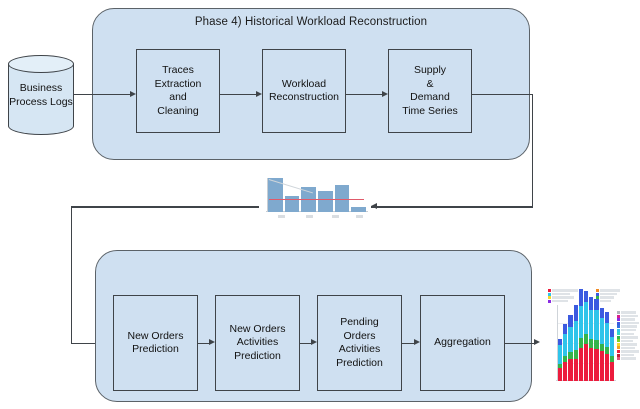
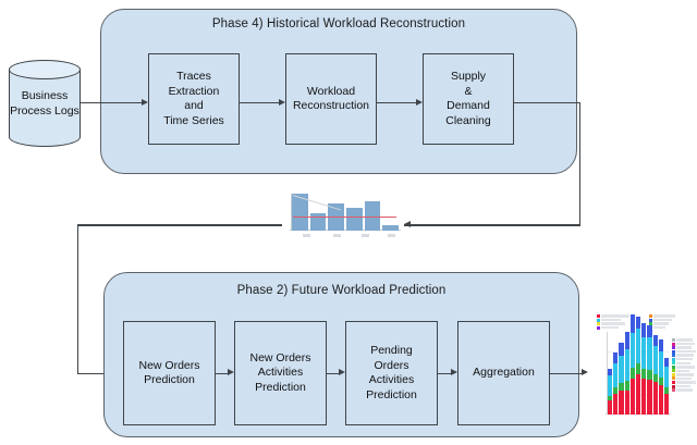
  Business Process Logs
  Phase 4) Historical Workload Reconstruction
  Traces
  Extraction
  and
- Cleaning
+ Time Series
  Workload
  Reconstruction
  Supply
  &
  Demand
- Time Series
+ Cleaning
+ Phase 2) Future Workload Prediction
  New Orders
  Prediction
  New Orders
  Activities
  Prediction
  Pending
  Orders
  Activities
  Prediction
  Aggregation
